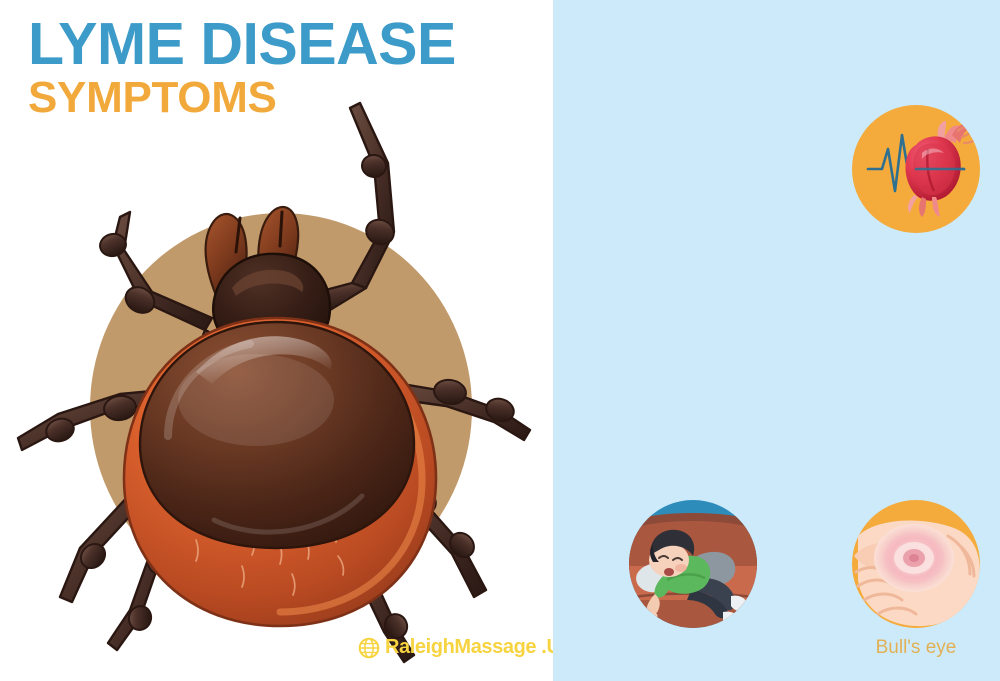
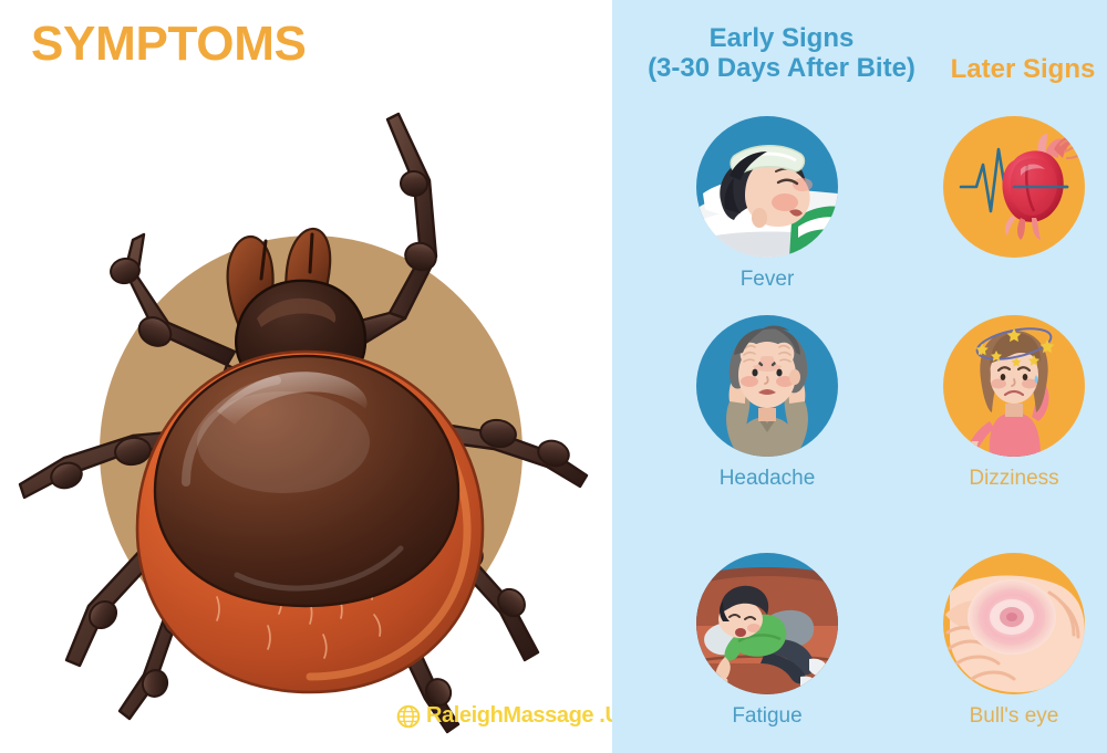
- LYME DISEASE
  SYMPTOMS
  RaleighMassage .
+ Early Signs
+ (3-30 Days After Bite)
+ Later Signs
+ Fever
+ Headache
+ Fatigue
+ Dizziness
  Bull's eye
